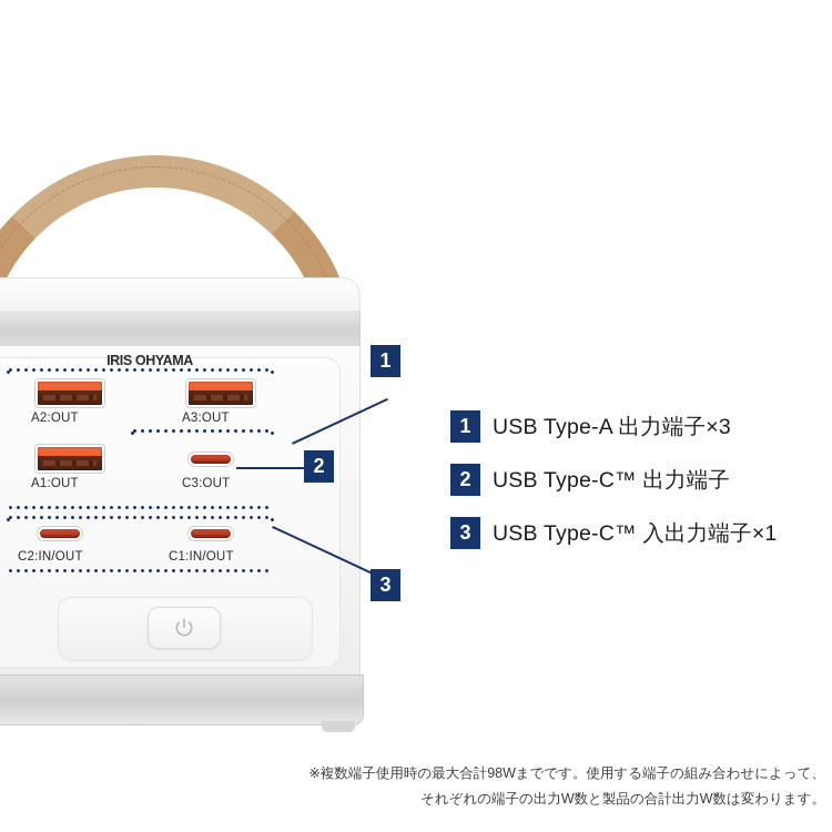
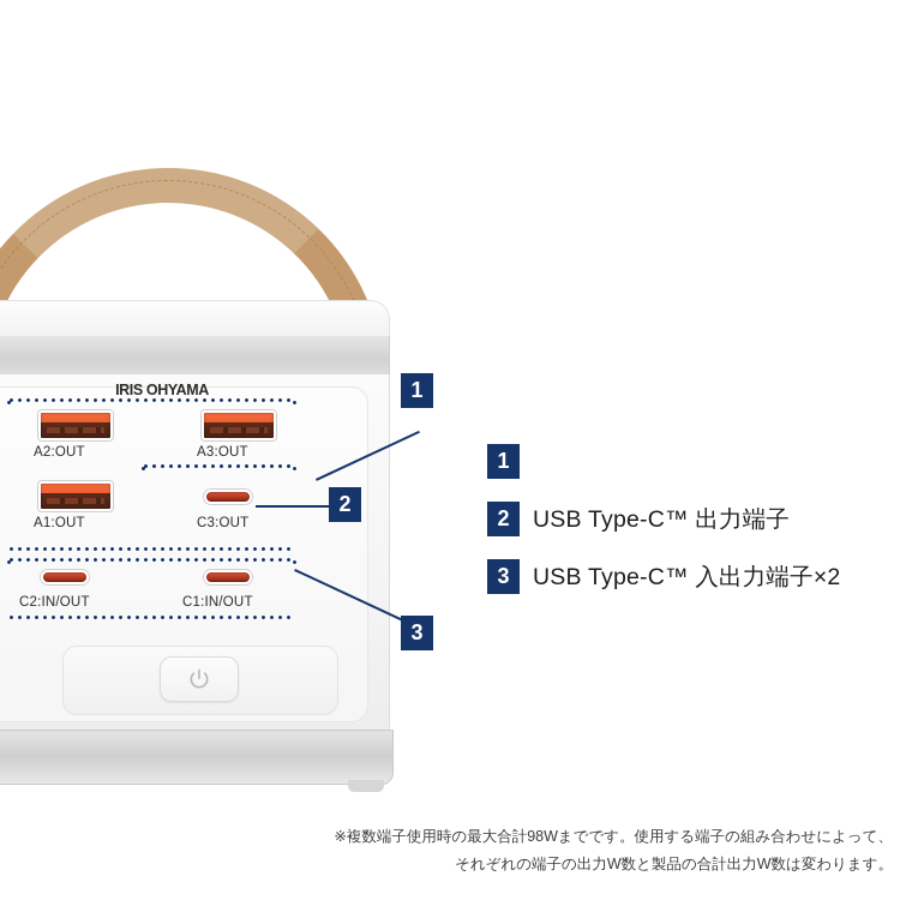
  IRIS OHYAMA
  A2:OUT
  A3:OUT
  A1:OUT
  C3:OUT
  C2:IN/OUT
  C1:IN/OUT
  1
  2
  3
  1
- USB Type-A 出力端子×3
  2
  USB Type-C™ 出力端子
  3
- USB Type-C™ 入出力端子×1
+ USB Type-C™ 入出力端子×2
  ※複数端子使用時の最大合計98Wまでです。使用する端子の組み合わせによって、
  それぞれの端子の出力W数と製品の合計出力W数は変わります。
